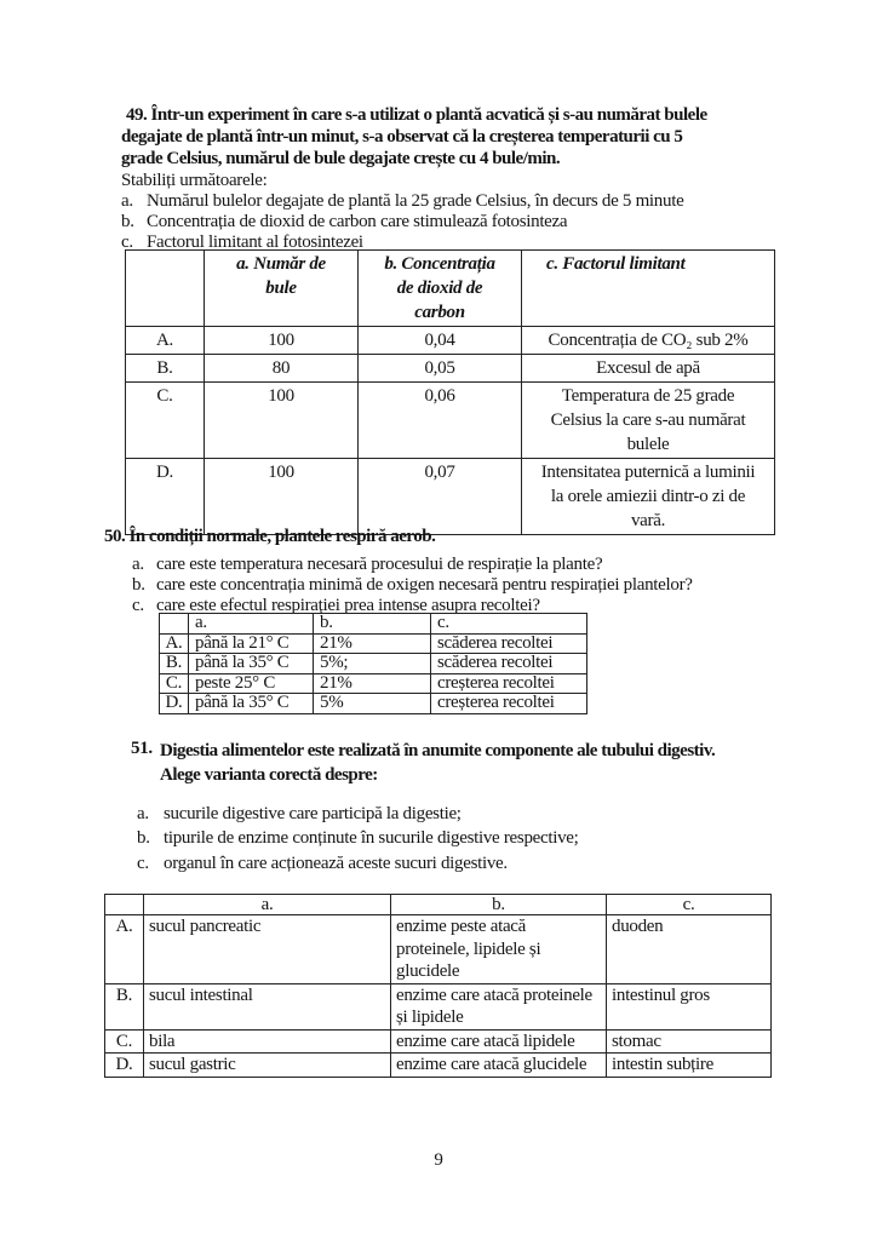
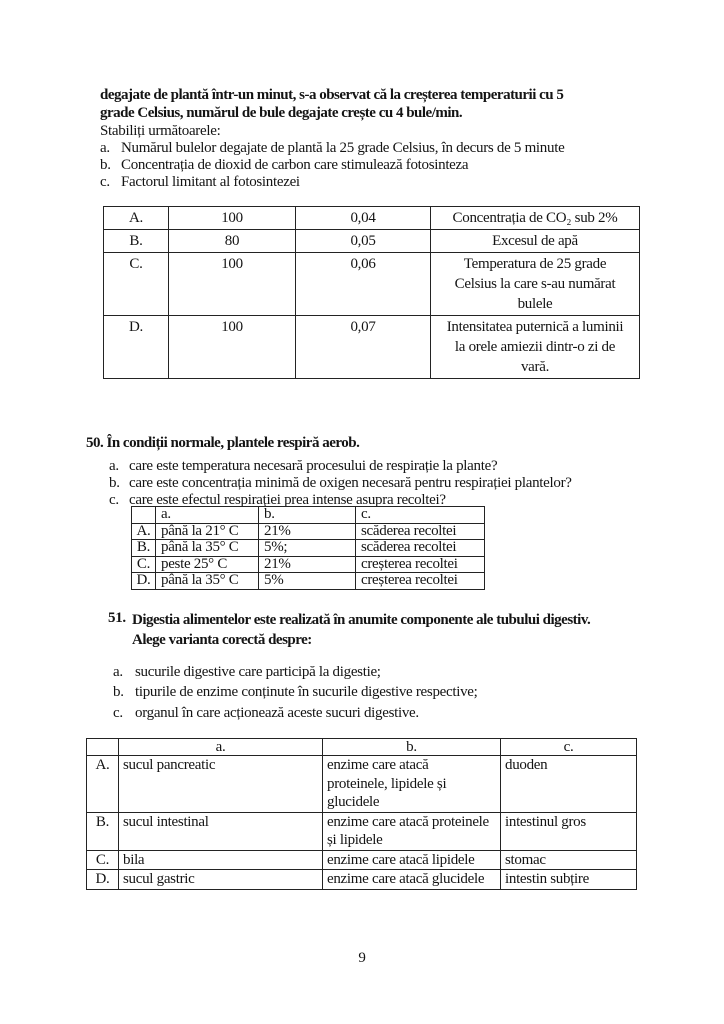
- 49. Într-un experiment în care s-a utilizat o plantă acvatică și s-au numărat bulele
  degajate de plantă într-un minut, s-a observat că la creșterea temperaturii cu 5
  grade Celsius, numărul de bule degajate crește cu 4 bule/min.
  Stabiliți următoarele:
  a.
  Numărul bulelor degajate de plantă la 25 grade Celsius, în decurs de 5 minute
  b.
  Concentrația de dioxid de carbon care stimulează fotosinteza
  c.
  Factorul limitant al fotosintezei
- 	a. Număr de bule	b. Concentrația de dioxid de carbon	c. Factorul limitant
  A.	100	0,04	Concentrația de CO₂ sub 2%
  B.	80	0,05	Excesul de apă
  C.	100	0,06	Temperatura de 25 grade Celsius la care s-au numărat bulele
  D.	100	0,07	Intensitatea puternică a luminii la orele amiezii dintr-o zi de vară.
  50. În condiții normale, plantele respiră aerob.
  a.
  care este temperatura necesară procesului de respirație la plante?
  b.
  care este concentrația minimă de oxigen necesară pentru respirației plantelor?
  c.
  care este efectul respirației prea intense asupra recoltei?
  	a.	b.	c.
  A.	până la 21° C	21%	scăderea recoltei
  B.	până la 35° C	5%;	scăderea recoltei
  C.	peste 25° C	21%	creșterea recoltei
  D.	până la 35° C	5%	creșterea recoltei
  51.
  Digestia alimentelor este realizată în anumite componente ale tubului digestiv.
  Alege varianta corectă despre:
  a.
  sucurile digestive care participă la digestie;
  b.
  tipurile de enzime conținute în sucurile digestive respective;
  c.
  organul în care acționează aceste sucuri digestive.
  	a.	b.	c.
- A.	sucul pancreatic	enzime peste atacă proteinele, lipidele și glucidele	duoden
+ A.	sucul pancreatic	enzime care atacă proteinele, lipidele și glucidele	duoden
  B.	sucul intestinal	enzime care atacă proteinele și lipidele	intestinul gros
  C.	bila	enzime care atacă lipidele	stomac
  D.	sucul gastric	enzime care atacă glucidele	intestin subțire
  9
